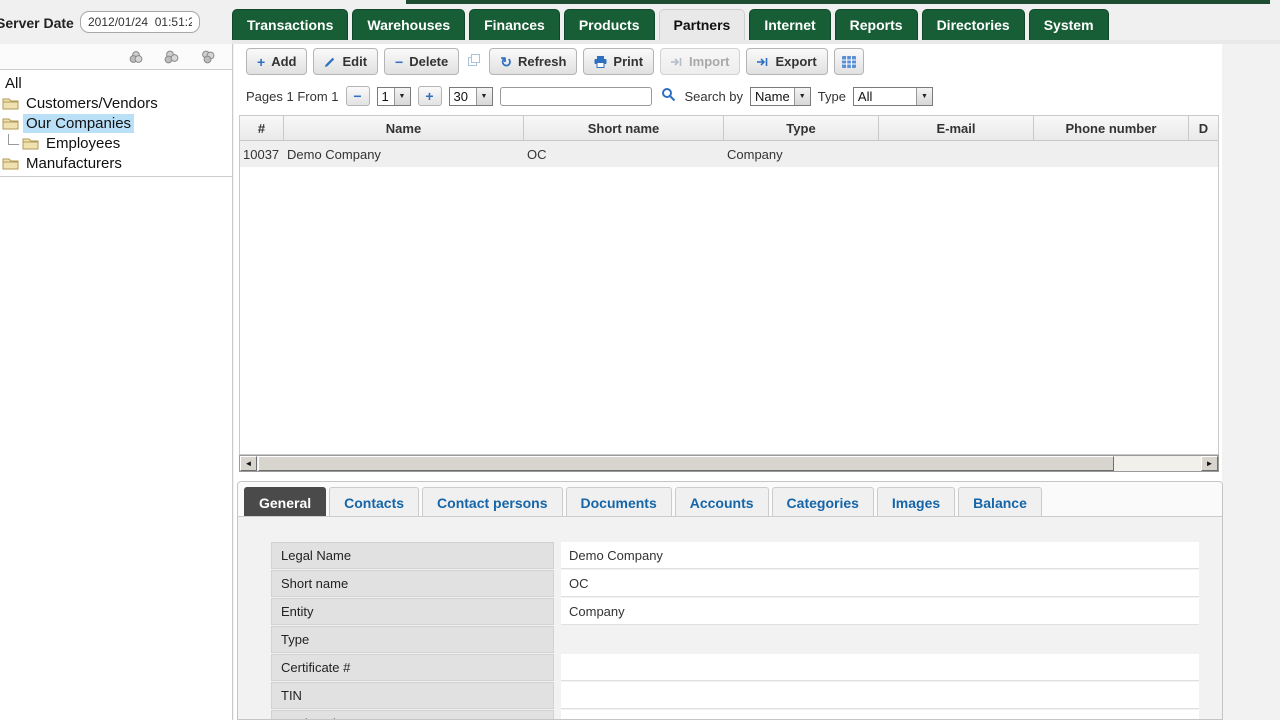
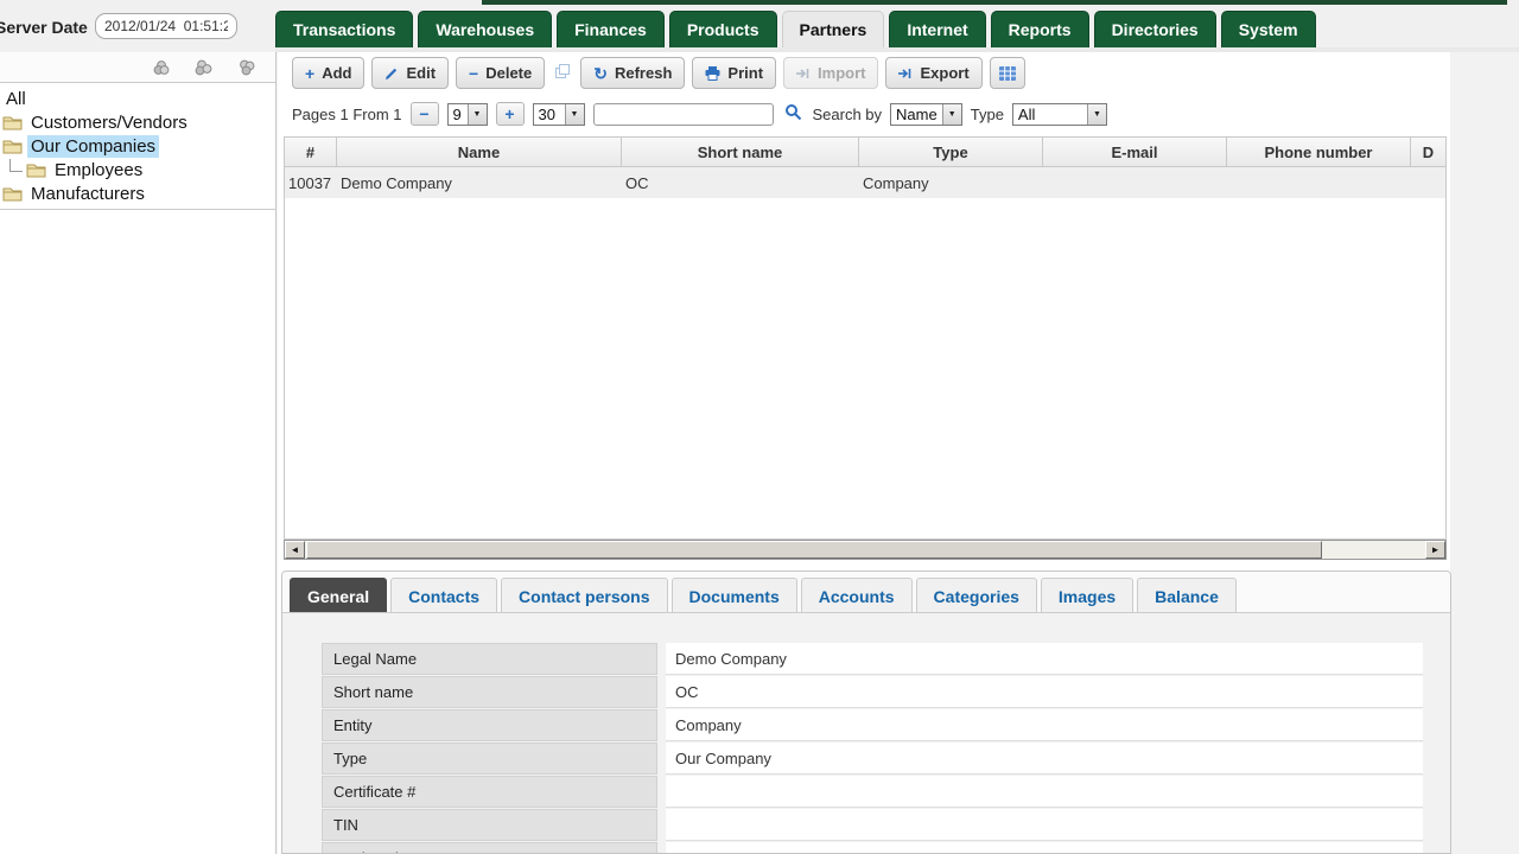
  Server Date
  2012/01/24 01:51:2
  Transactions
  Warehouses
  Finances
  Products
  Partners
  Internet
  Reports
  Directories
  System
  All
  Customers/Vendors
  Our Companies
  Employees
  Manufacturers
  +
  Add
  Edit
  −
  Delete
  ↻
  Refresh
  Print
  Import
  Export
  Pages 1 From 1
  −
- 1
+ 9
  +
  30
  Search by
  Name
  Type
  All
  #
  Name
  Short name
  Type
  E-mail
  Phone number
  D
  10037
  Demo Company
  OC
  Company
  ◄
  ►
  General
  Contacts
  Contact persons
  Documents
  Accounts
  Categories
  Images
  Balance
  Legal Name
  Demo Company
  Short name
  OC
  Entity
  Company
  Type
+ Our Company
  Certificate #
  TIN
